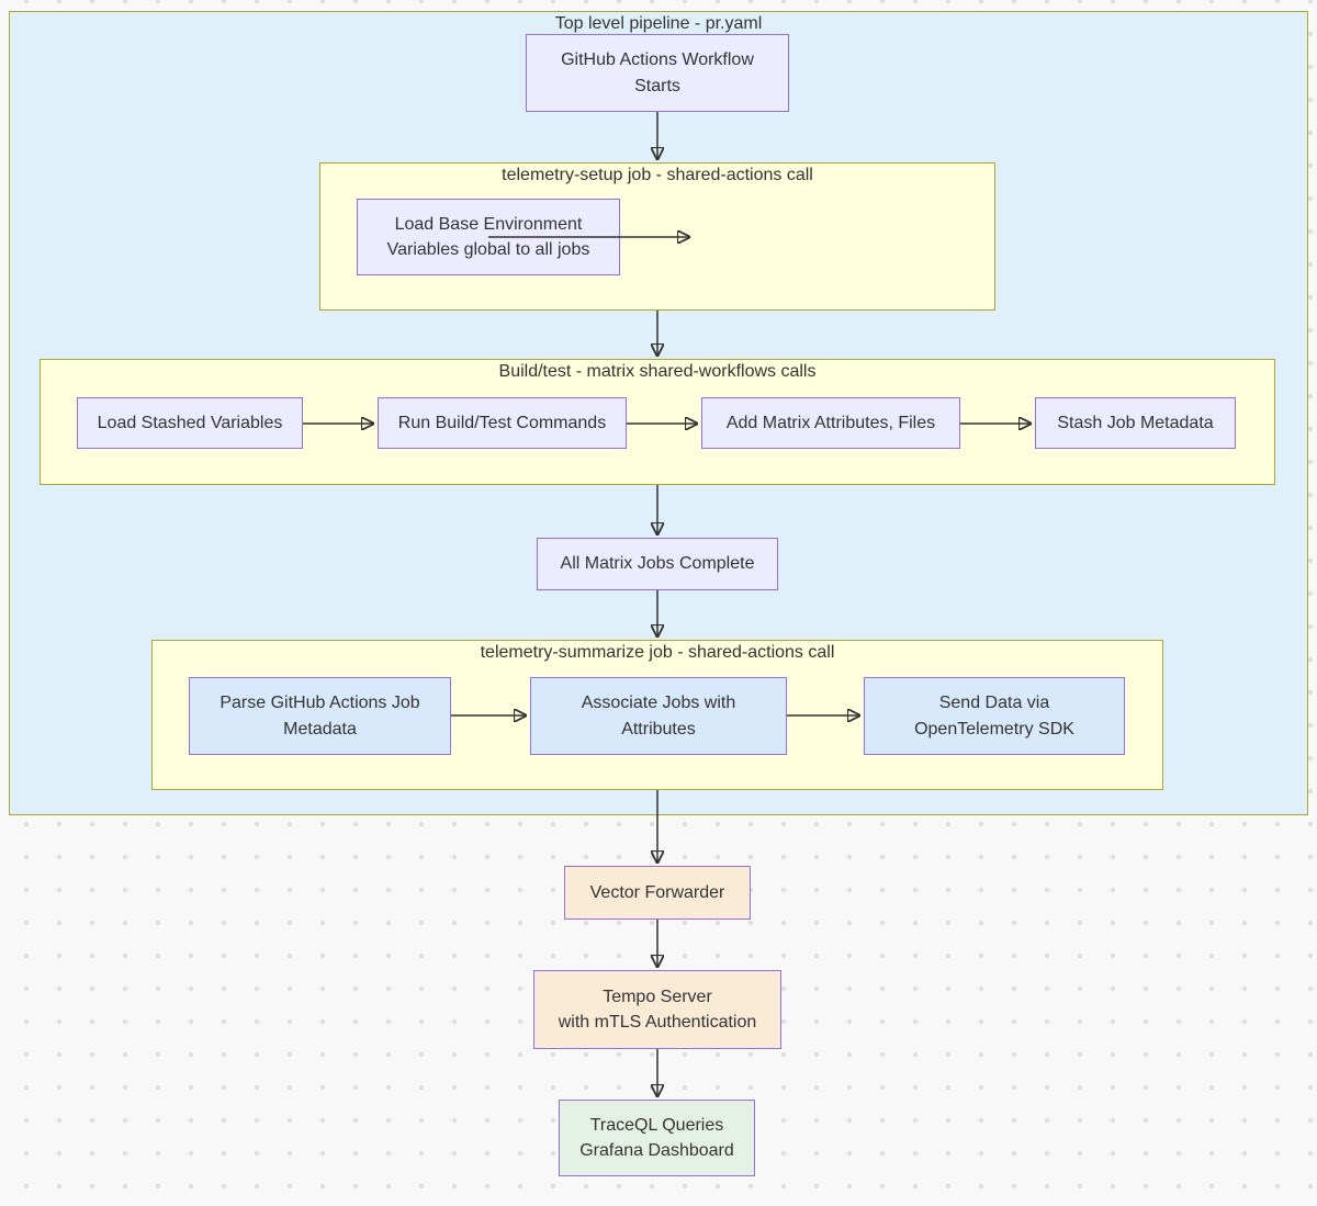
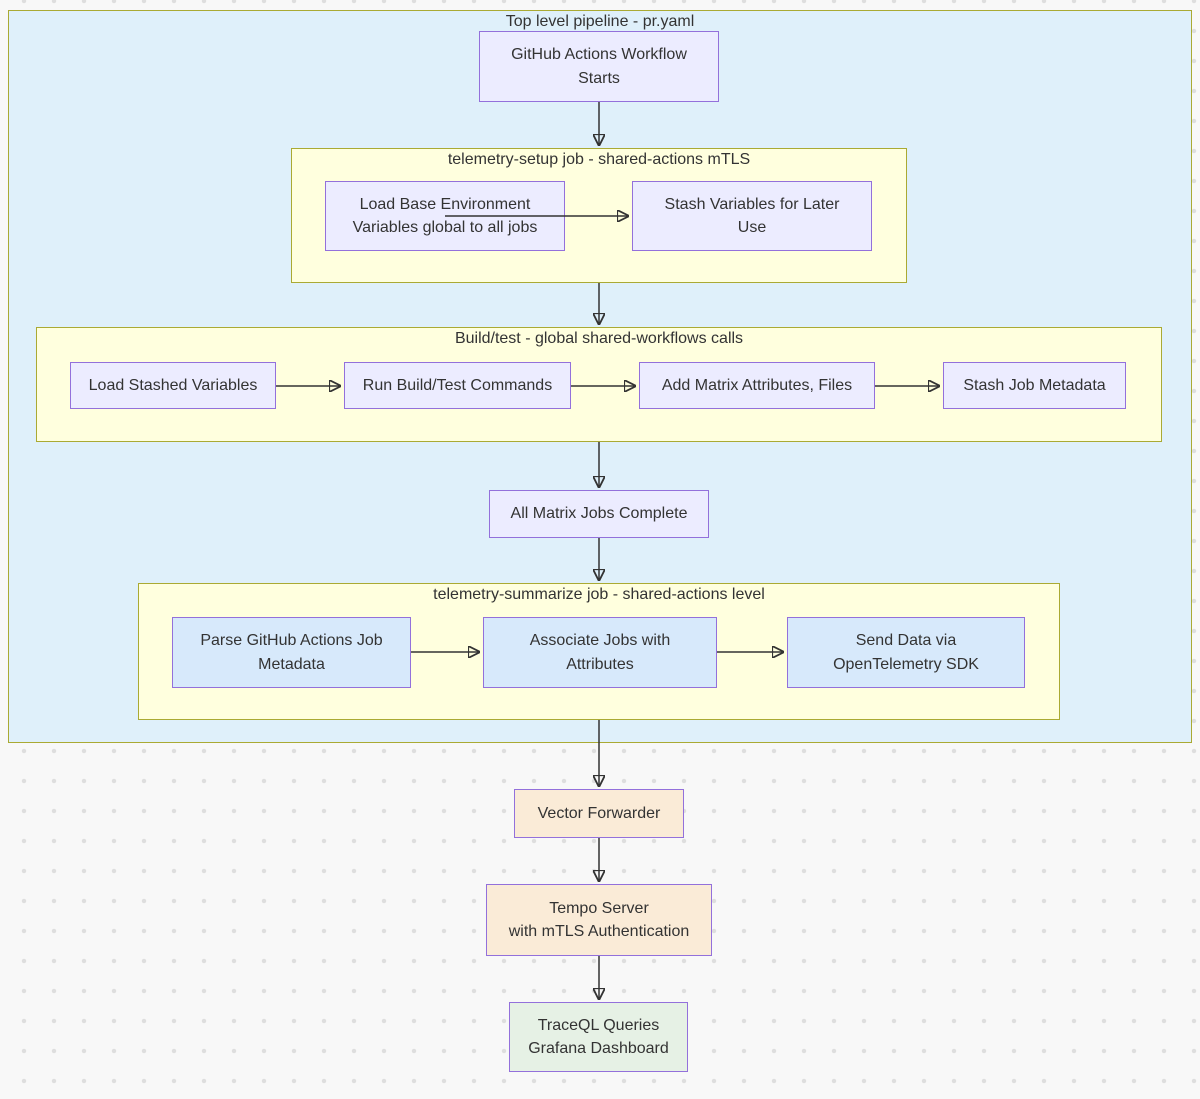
  Top level pipeline - pr.yaml
- telemetry-setup job - shared-actions call
+ telemetry-setup job - shared-actions mTLS
- Build/test - matrix shared-workflows calls
+ Build/test - global shared-workflows calls
- telemetry-summarize job - shared-actions call
+ telemetry-summarize job - shared-actions level
  GitHub Actions Workflow
  Starts
  Load Base Environment
  Variables global to all jobs
+ Stash Variables for Later
+ Use
  Load Stashed Variables
  Run Build/Test Commands
  Add Matrix Attributes, Files
  Stash Job Metadata
  All Matrix Jobs Complete
  Parse GitHub Actions Job
  Metadata
  Associate Jobs with
  Attributes
  Send Data via
  OpenTelemetry SDK
  Vector Forwarder
  Tempo Server
  with mTLS Authentication
  TraceQL Queries
  Grafana Dashboard
